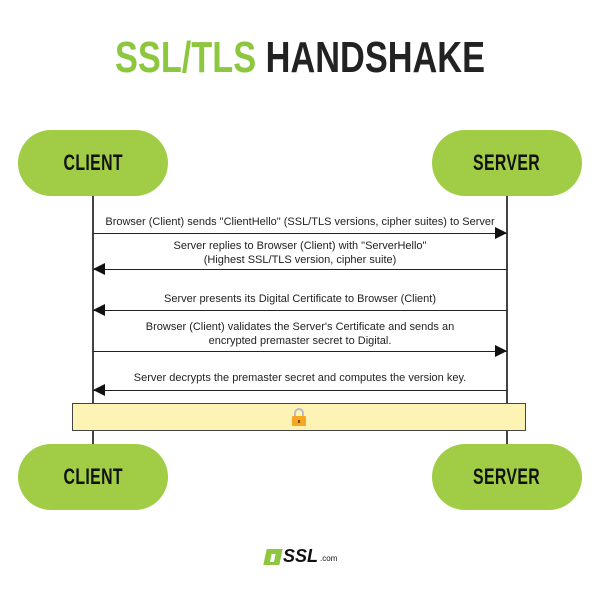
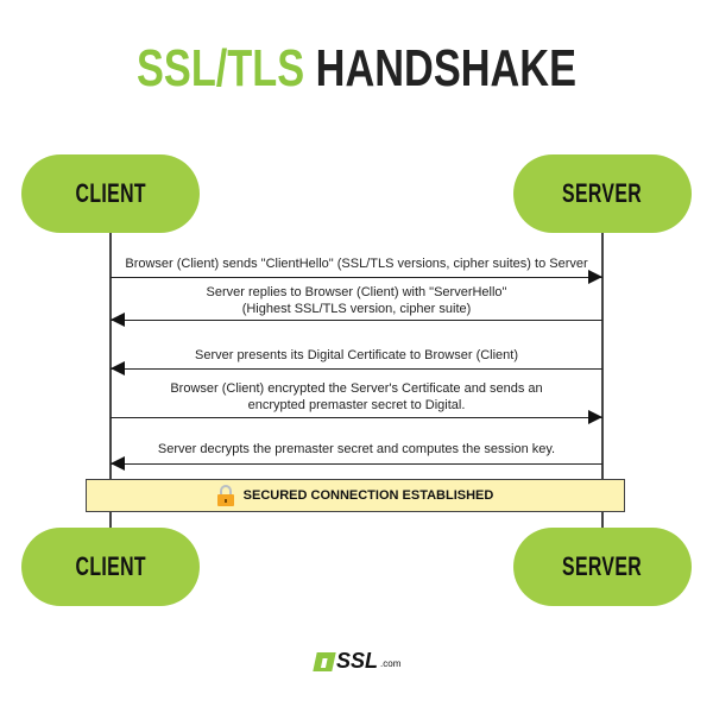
  SSL/TLS HANDSHAKE
  CLIENT
  SERVER
  Browser (Client) sends "ClientHello" (SSL/TLS versions, cipher suites) to Server
  Server replies to Browser (Client) with "ServerHello"
  (Highest SSL/TLS version, cipher suite)
  Server presents its Digital Certificate to Browser (Client)
- Browser (Client) validates the Server's Certificate and sends an
+ Browser (Client) encrypted the Server's Certificate and sends an
  encrypted premaster secret to Digital.
- Server decrypts the premaster secret and computes the version key.
+ Server decrypts the premaster secret and computes the session key.
+ SECURED CONNECTION ESTABLISHED
  CLIENT
  SERVER
  SSL
  .com
